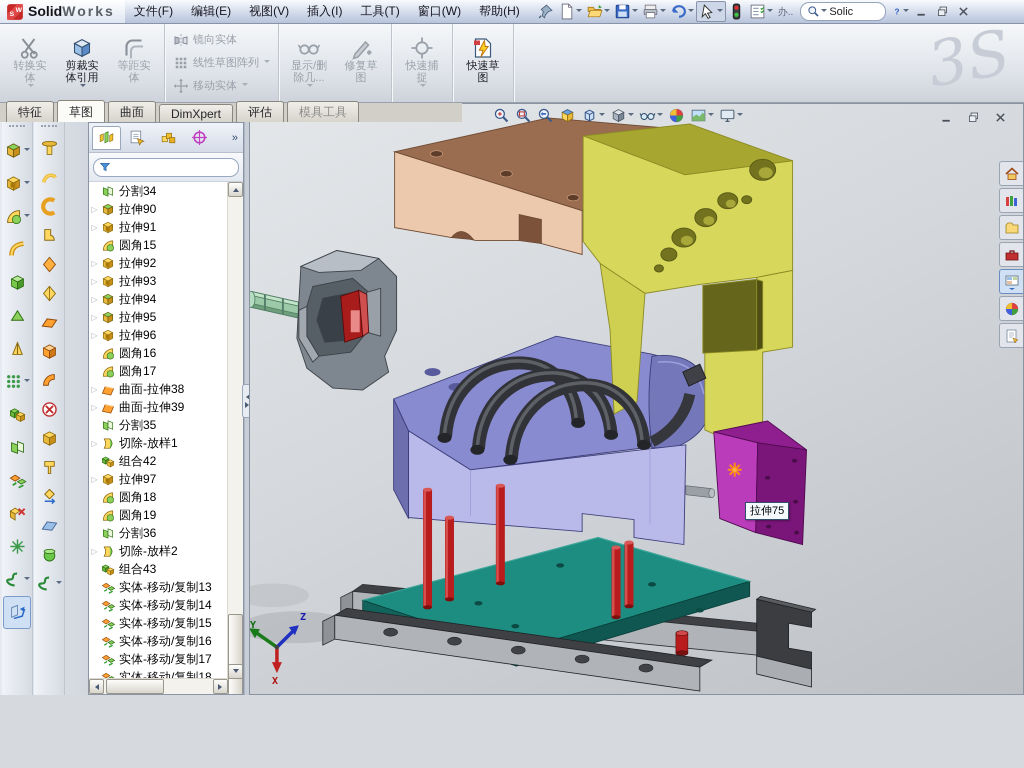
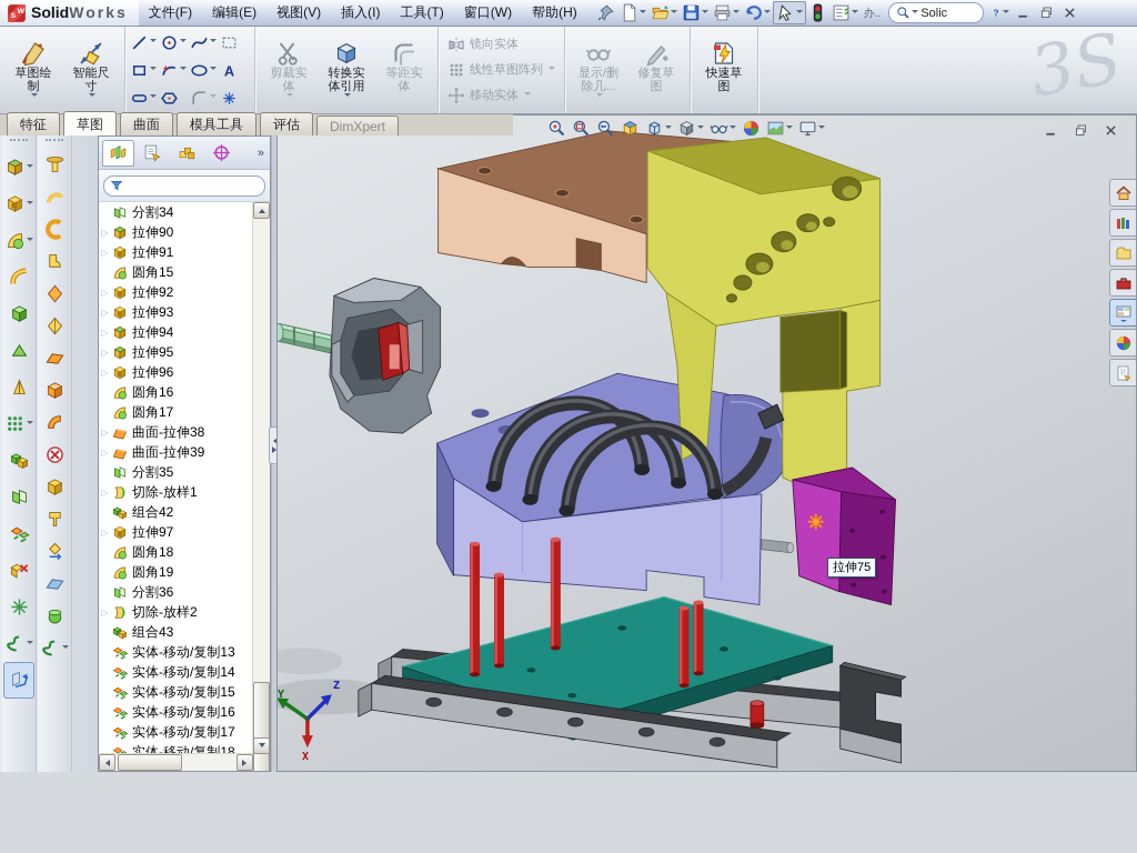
  SolidWorks
  文件(F)
  编辑(E)
  视图(V)
  插入(I)
  工具(T)
  窗口(W)
  帮助(H)
  办..
  Solic
  ?
+ 草图绘
+ 制
+ 智能尺
+ 寸
+ A
- 转换实
+ 剪裁实
  体
- 剪裁实
+ 转换实
  体引用
  等距实
  体
  镜向实体
  线性草图阵列
  移动实体
  显示/删
  除几...
  修复草
  图
- 快速捕
- 捉
  快速草
  图
  特征
  草图
  曲面
- DimXpert
+ 模具工具
  评估
- 模具工具
+ DimXpert
  »
  分割34
  ▷
  拉伸90
  ▷
  拉伸91
  圆角15
  ▷
  拉伸92
  ▷
  拉伸93
  ▷
  拉伸94
  ▷
  拉伸95
  ▷
  拉伸96
  圆角16
  圆角17
  ▷
  曲面-拉伸38
  ▷
  曲面-拉伸39
  分割35
  ▷
  切除-放样1
  组合42
  ▷
  拉伸97
  圆角18
  圆角19
  分割36
  ▷
  切除-放样2
  组合43
  实体-移动/复制13
  实体-移动/复制14
  实体-移动/复制15
  实体-移动/复制16
  实体-移动/复制17
  实体-移动/复制18
  拉伸75
  Y
  Z
  X
